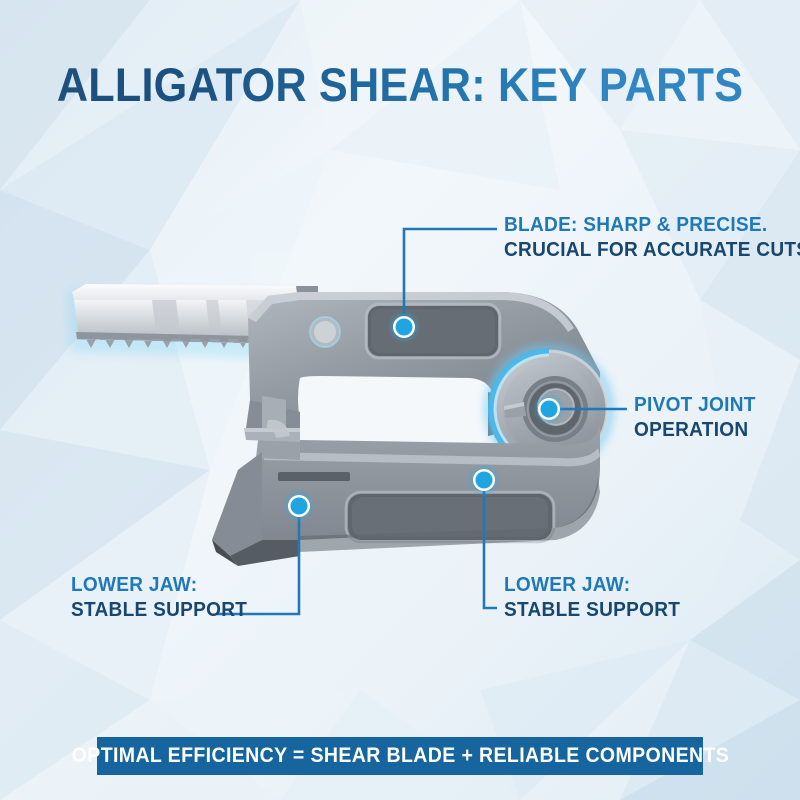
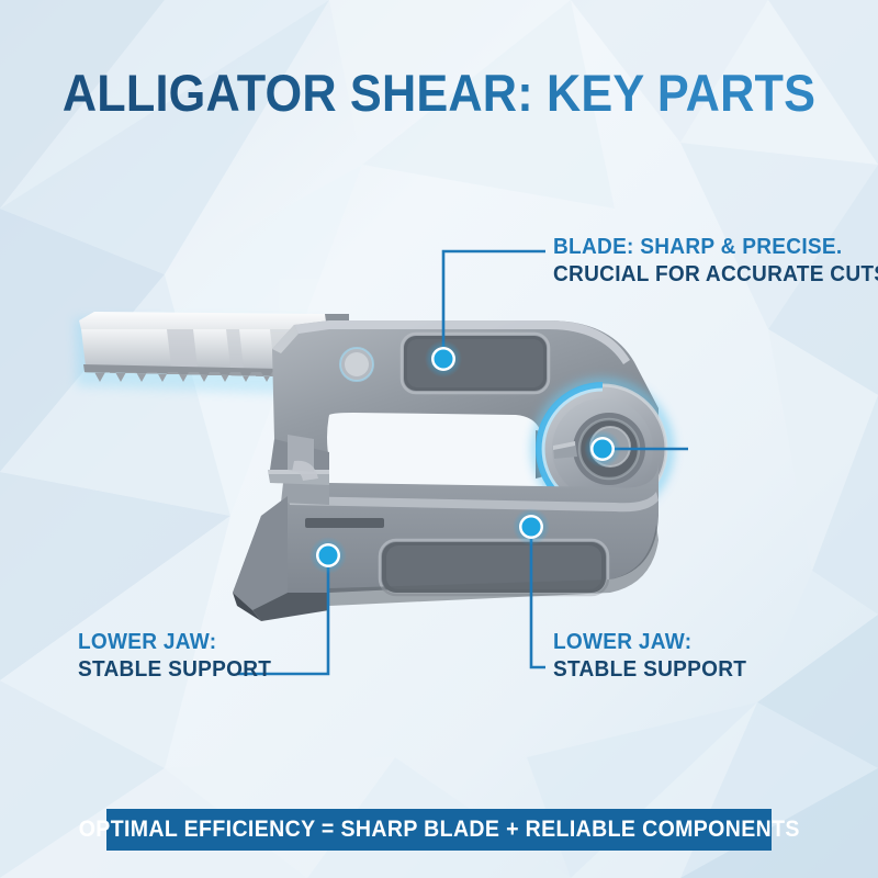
  ALLIGATOR SHEAR: KEY PARTS
  BLADE: SHARP & PRECISE.
  CRUCIAL FOR ACCURATE CUT
- PIVOT JOINT
- OPERATION
  LOWER JAW:
  STABLE SUPPORT
  LOWER JAW:
  STABLE SUPPORT
- OPTIMAL EFFICIENCY = SHEAR BLADE + RELIABLE COMPONENTS
+ OPTIMAL EFFICIENCY = SHARP BLADE + RELIABLE COMPONENTS
